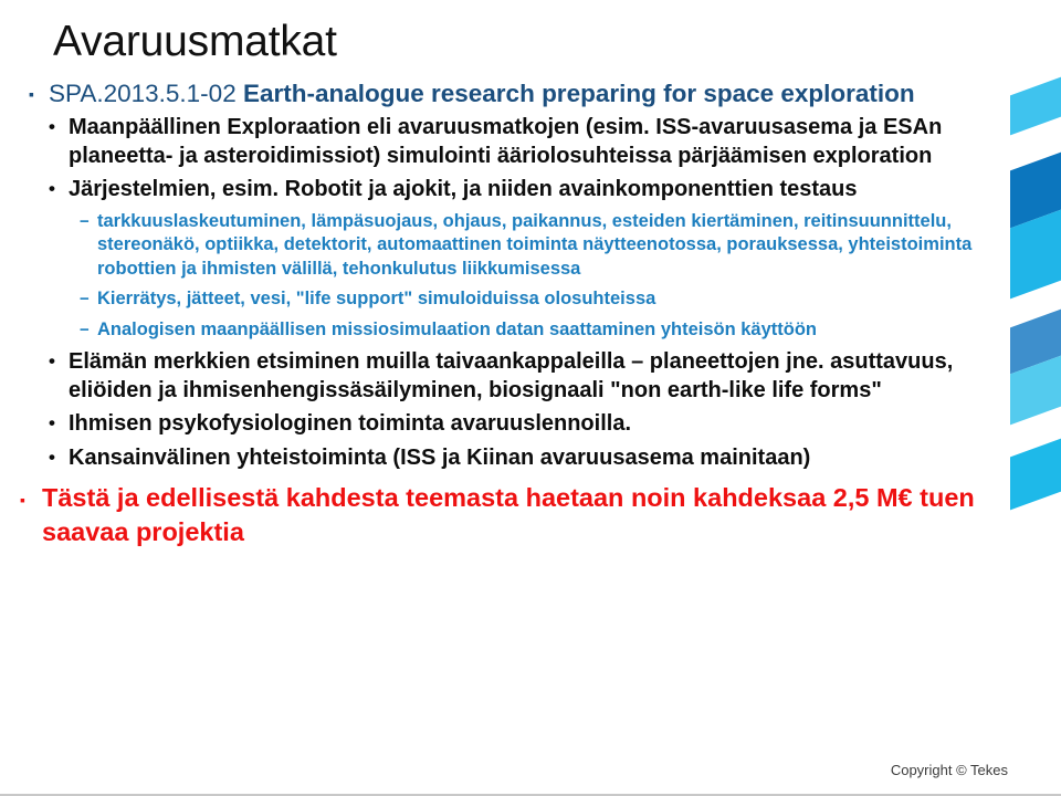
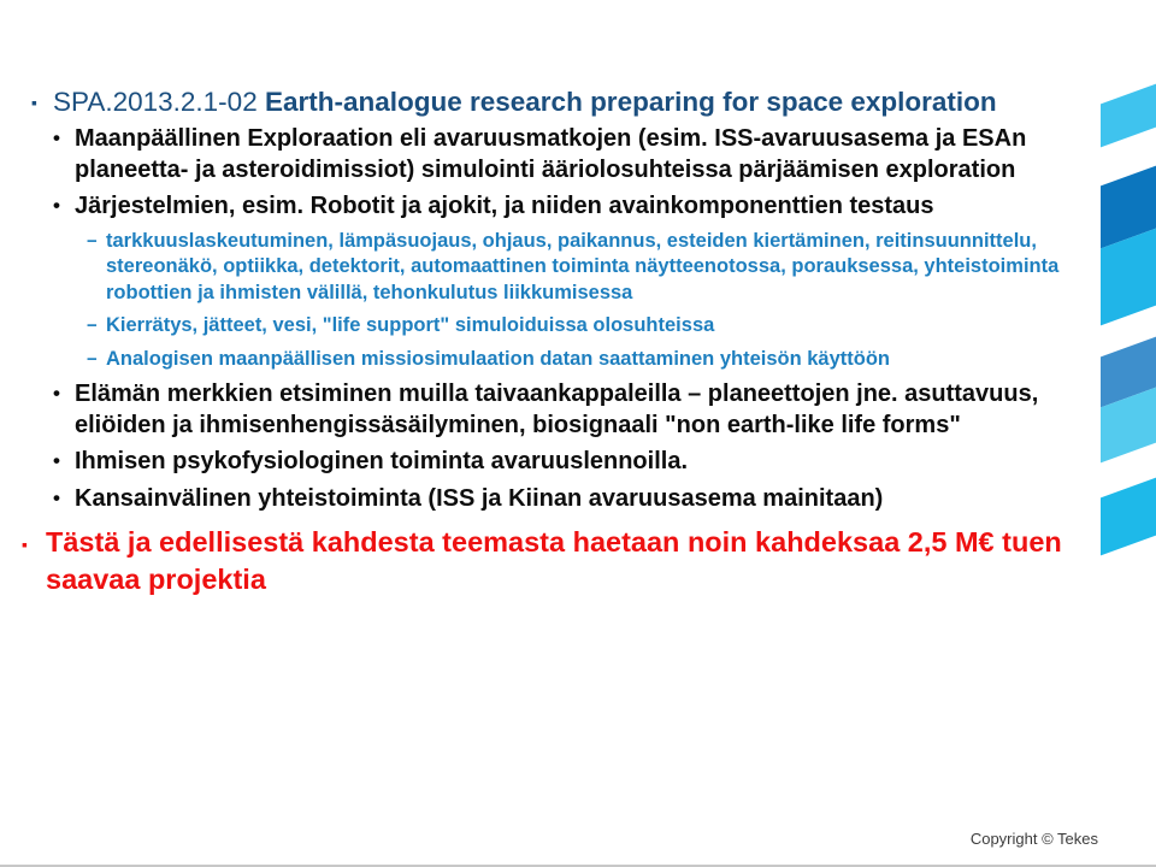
- Avaruusmatkat
  ▪
- SPA.2013.5.1-02 Earth-analogue research preparing for space exploration
+ SPA.2013.2.1-02 Earth-analogue research preparing for space exploration
  •
  Maanpäällinen Exploraation eli avaruusmatkojen (esim. ISS-avaruusasema ja ESAn planeetta- ja asteroidimissiot) simulointi ääriolosuhteissa pärjäämisen exploration
  •
  Järjestelmien, esim. Robotit ja ajokit, ja niiden avainkomponenttien testaus
  −
  tarkkuuslaskeutuminen, lämpäsuojaus, ohjaus, paikannus, esteiden kiertäminen, reitinsuunnittelu, stereonäkö, optiikka, detektorit, automaattinen toiminta näytteenotossa, porauksessa, yhteistoiminta robottien ja ihmisten välillä, tehonkulutus liikkumisessa
  −
  Kierrätys, jätteet, vesi, "life support" simuloiduissa olosuhteissa
  −
  Analogisen maanpäällisen missiosimulaation datan saattaminen yhteisön käyttöön
  •
  Elämän merkkien etsiminen muilla taivaankappaleilla – planeettojen jne. asuttavuus, eliöiden ja ihmisenhengissäsäilyminen, biosignaali "non earth-like life forms"
  •
  Ihmisen psykofysiologinen toiminta avaruuslennoilla.
  •
  Kansainvälinen yhteistoiminta (ISS ja Kiinan avaruusasema mainitaan)
  ▪
  Tästä ja edellisestä kahdesta teemasta haetaan noin kahdeksaa 2,5 M€ tuen saavaa projektia
  Copyright © Tekes
